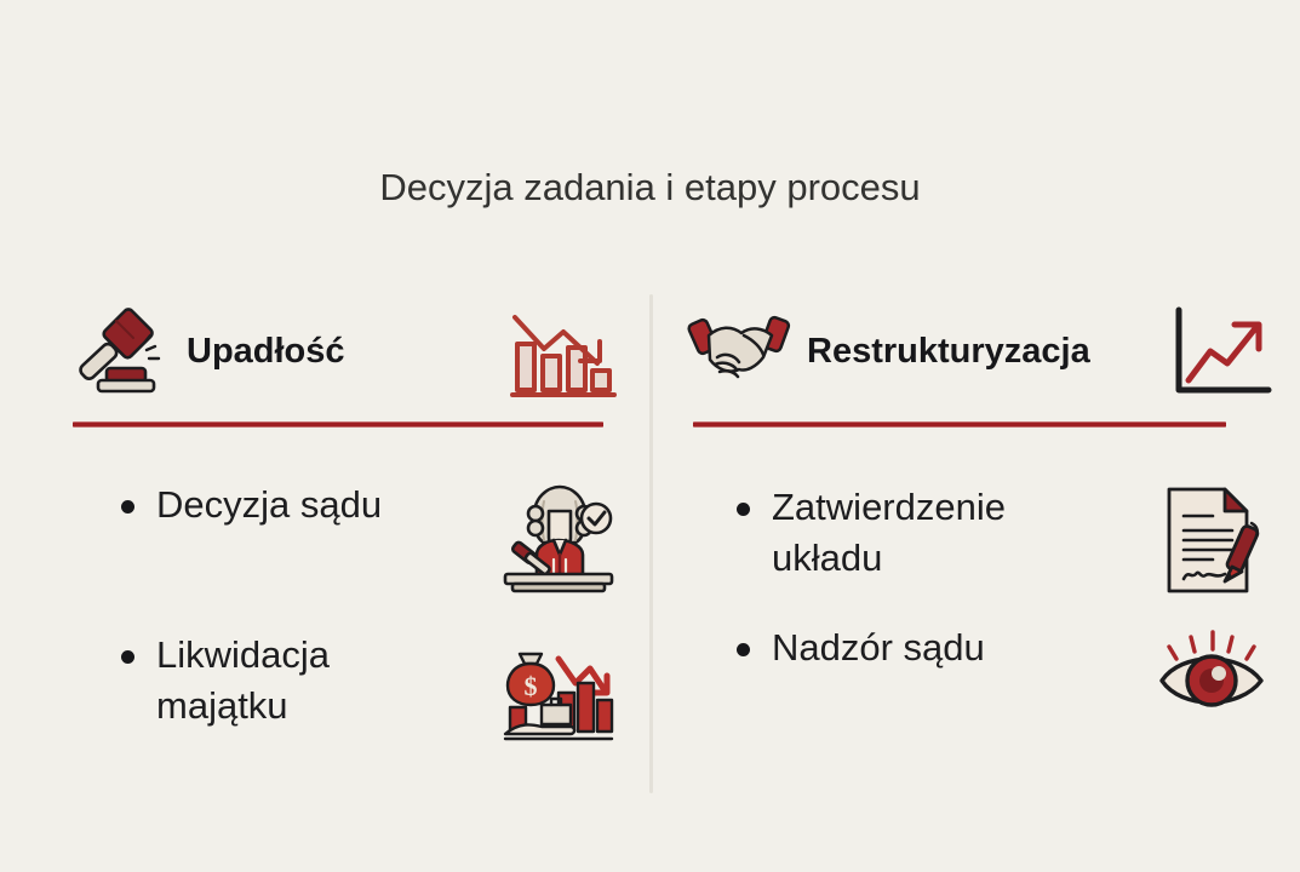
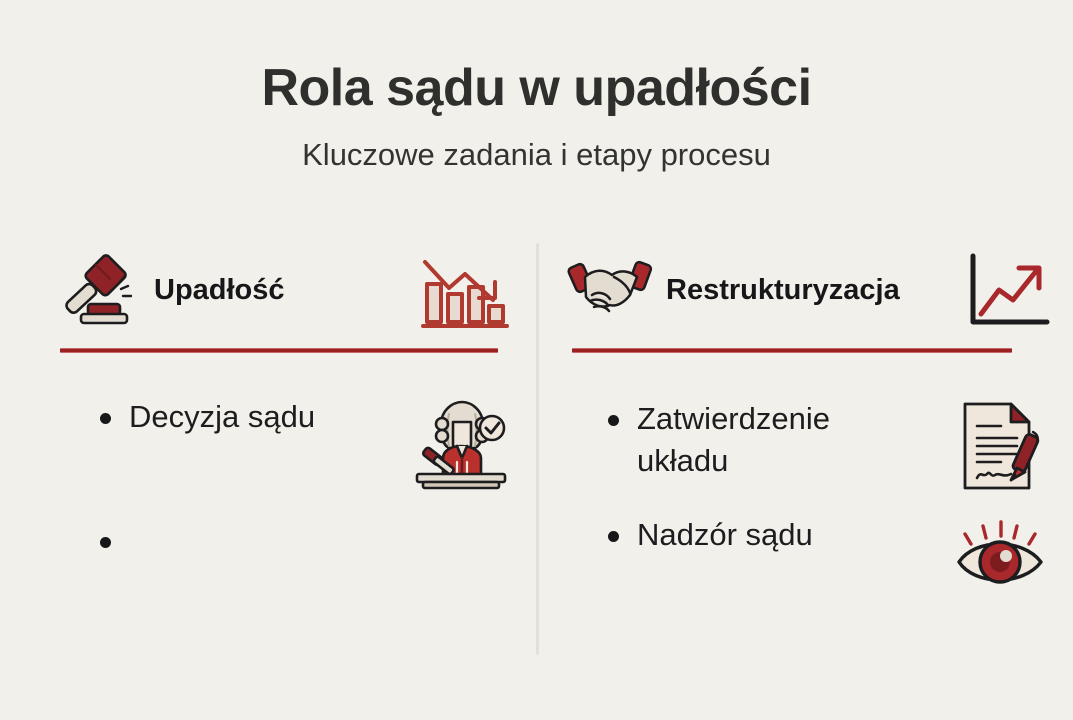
+ Rola sądu w upadłości
- Decyzja zadania i etapy procesu
+ Kluczowe zadania i etapy procesu
  Upadłość
  Decyzja sądu
- Likwidacja majątku
- $
  Restrukturyzacja
  Zatwierdzenie układu
  Nadzór sądu
